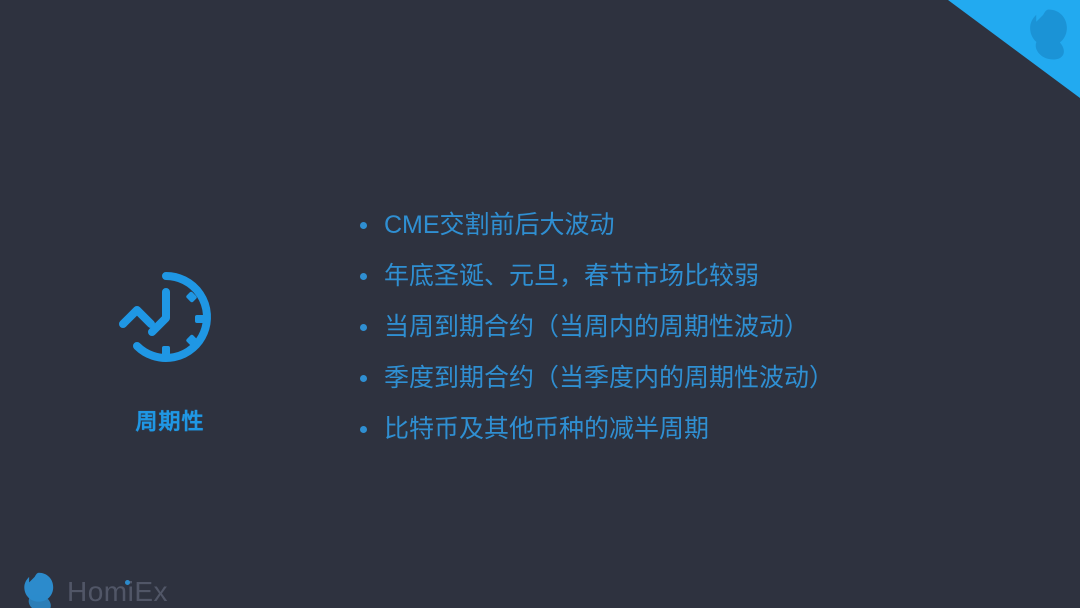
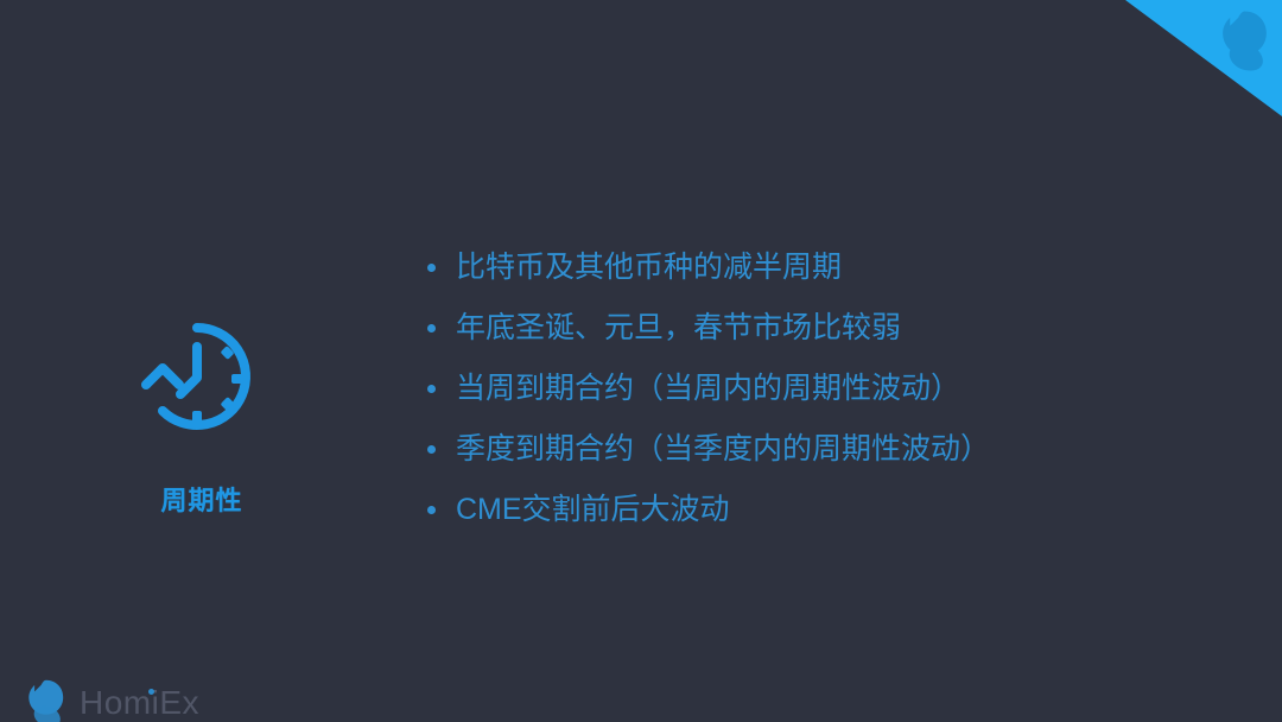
  周期性
- CME交割前后大波动
+ 比特币及其他币种的减半周期
  年底圣诞、元旦，春节市场比较弱
  当周到期合约（当周内的周期性波动）
  季度到期合约（当季度内的周期性波动）
- 比特币及其他币种的减半周期
+ CME交割前后大波动
  HomiEx
